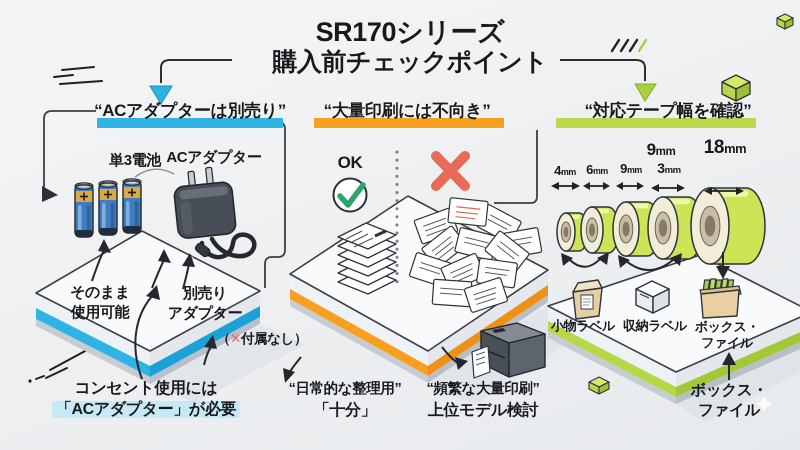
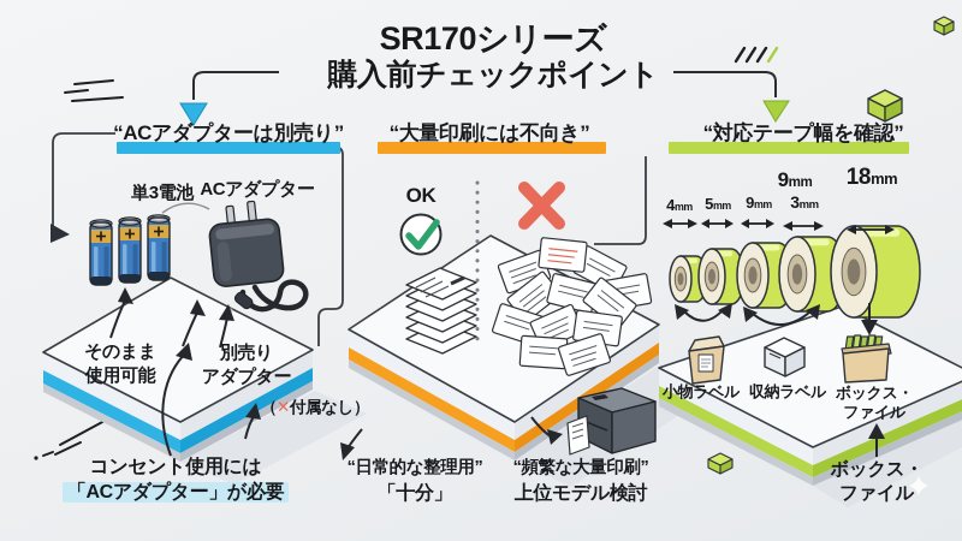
  SR170シリーズ
  購入前チェックポイント
  “ACアダプターは別売り”
  “大量印刷には不向き”
  “対応テープ幅を確認”
  単3電池
  ACアダプター
  そのまま
  使用可能
  別売り
  アダプター
  （✕付属なし）
  コンセント使用には
  「ACアダプター」が必要
  OK
  “日常的な整理用”
  「十分」
  “頻繁な大量印刷”
  上位モデル検討
  4mm
- 6mm
+ 5mm
  9mm
  3mm
  9mm
  18mm
  小物ラベル
  収納ラベル
  ボックス・
  ファイル
  ボックス・
  ファイル
